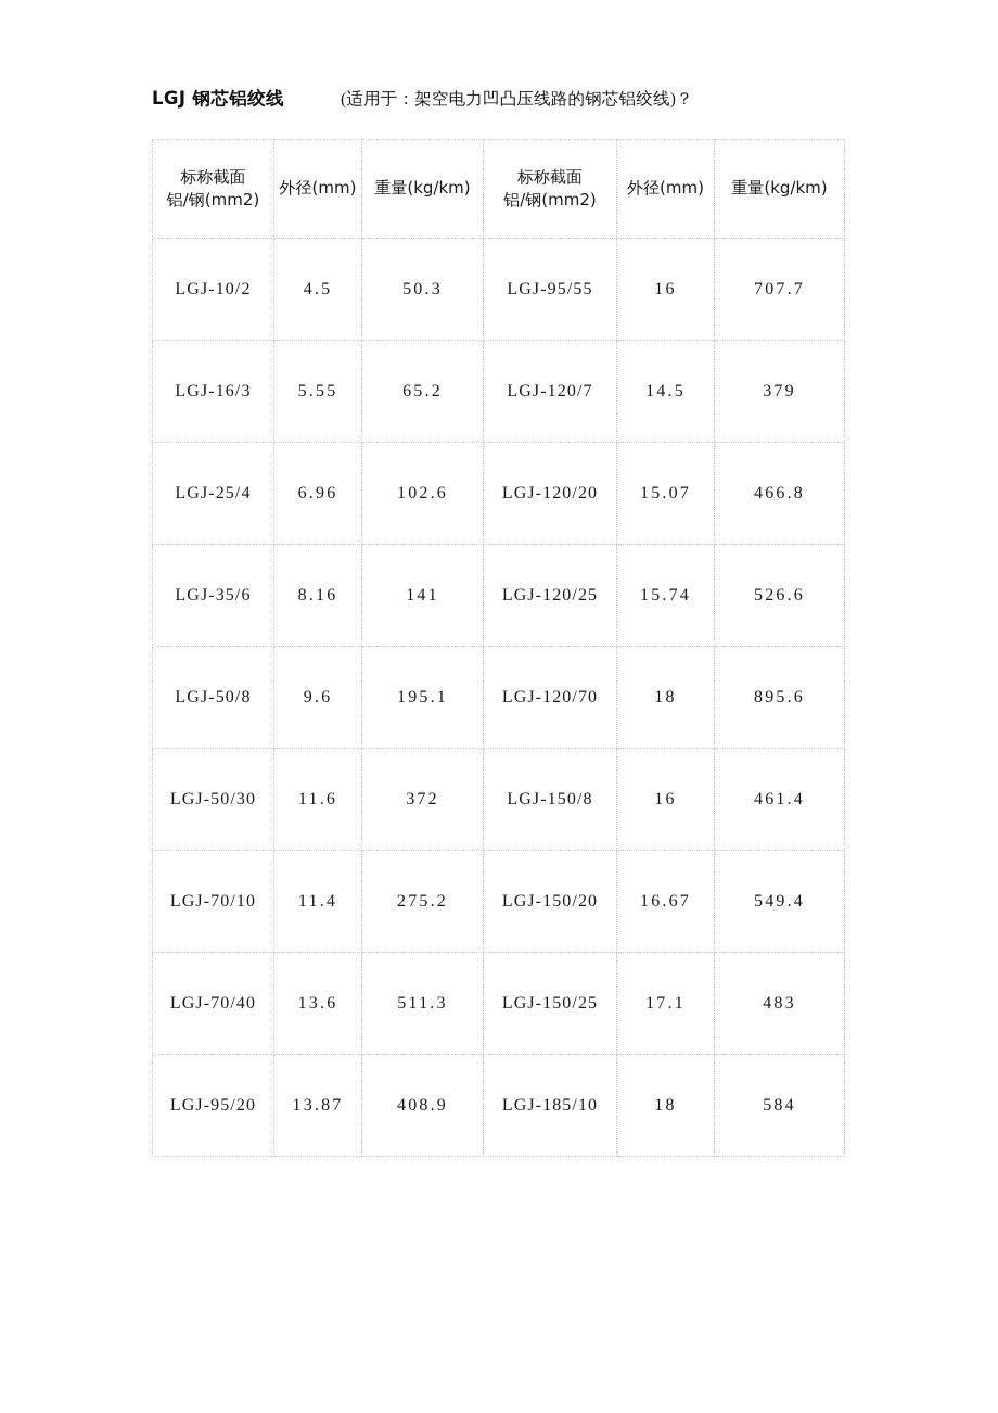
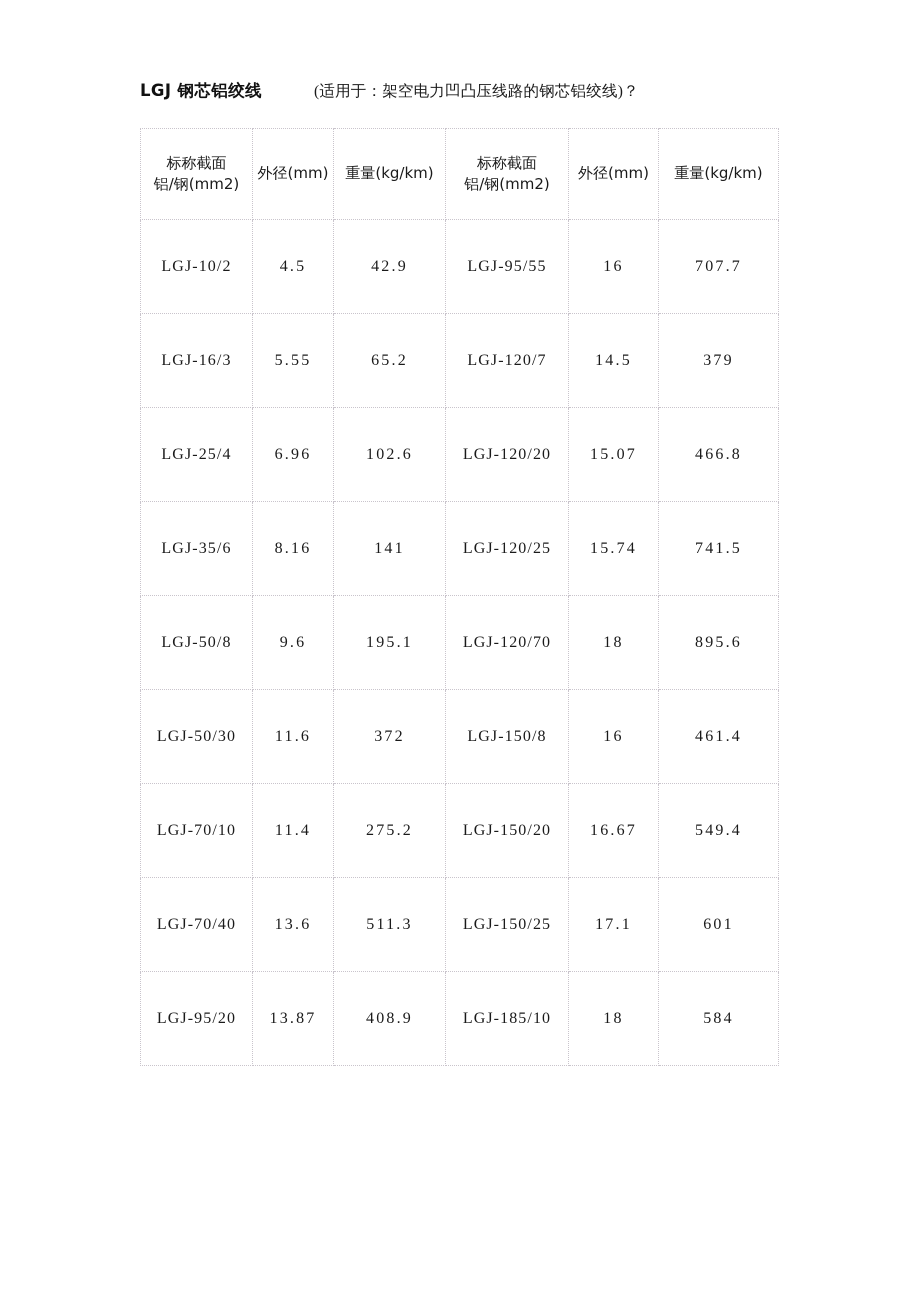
  LGJ 钢芯铝绞线
  (适用于：架空电力凹凸压线路的钢芯铝绞线)？
  标称截面 铝/钢(mm2)	外径(mm)	重量(kg/km)	标称截面 铝/钢(mm2)	外径(mm)	重量(kg/km)
- LGJ-10/2	4.5	50.3	LGJ-95/55	16	707.7
+ LGJ-10/2	4.5	42.9	LGJ-95/55	16	707.7
  LGJ-16/3	5.55	65.2	LGJ-120/7	14.5	379
  LGJ-25/4	6.96	102.6	LGJ-120/20	15.07	466.8
- LGJ-35/6	8.16	141	LGJ-120/25	15.74	526.6
+ LGJ-35/6	8.16	141	LGJ-120/25	15.74	741.5
  LGJ-50/8	9.6	195.1	LGJ-120/70	18	895.6
  LGJ-50/30	11.6	372	LGJ-150/8	16	461.4
  LGJ-70/10	11.4	275.2	LGJ-150/20	16.67	549.4
- LGJ-70/40	13.6	511.3	LGJ-150/25	17.1	483
+ LGJ-70/40	13.6	511.3	LGJ-150/25	17.1	601
  LGJ-95/20	13.87	408.9	LGJ-185/10	18	584
